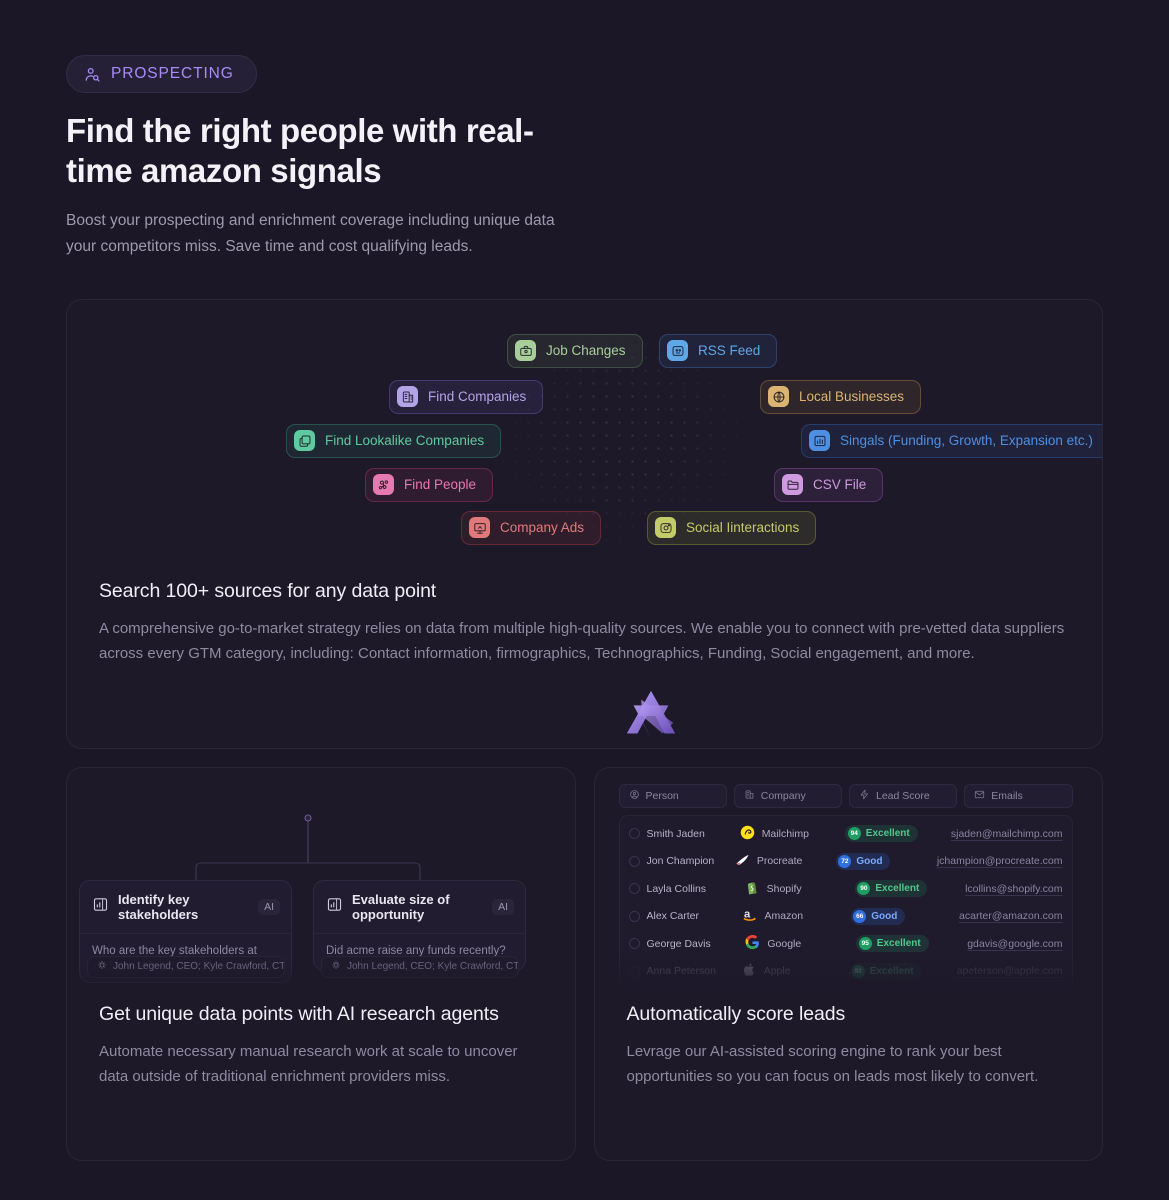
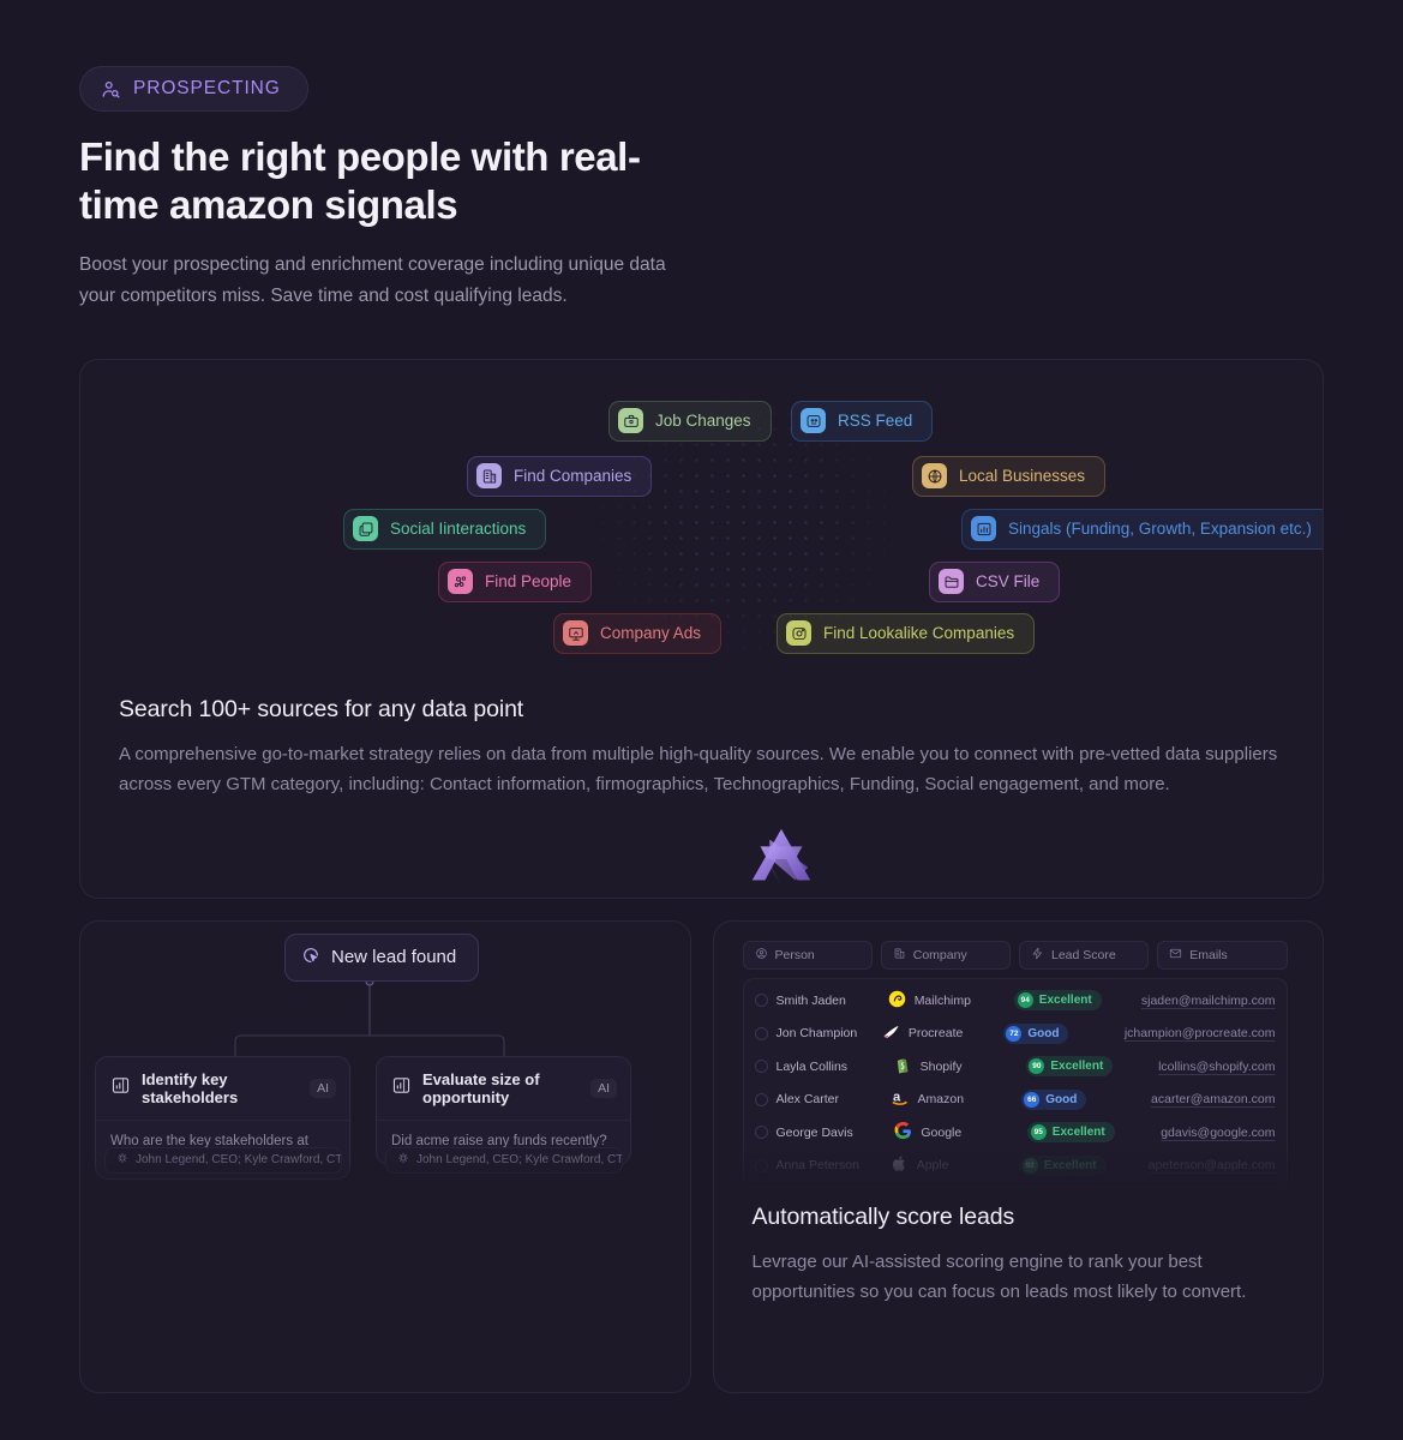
  PROSPECTING
  Find the right people with real-time amazon signals
  Boost your prospecting and enrichment coverage including unique data your competitors miss. Save time and cost qualifying leads.
  Job Changes
  RSS Feed
  Find Companies
  Local Businesses
- Find Lookalike Companies
+ Social Iinteractions
  Singals (Funding, Growth, Expansion etc.)
  Find People
  CSV File
  Company Ads
- Social Iinteractions
+ Find Lookalike Companies
  Search 100+ sources for any data point
  A comprehensive go-to-market strategy relies on data from multiple high-quality sources. We enable you to connect with pre-vetted data suppliers across every GTM category, including: Contact information, firmographics, Technographics, Funding, Social engagement, and more.
+ New lead found
  Identify key stakeholders
  AI
  Who are the key stakeholders at
  Evaluate size of opportunity
  AI
  Did acme raise any funds recently?
- Get unique data points with AI research agents
- Automate necessary manual research work at scale to uncover data outside of traditional enrichment providers miss.
  Person
  Company
  Lead Score
  Emails
  Smith Jaden
  Mailchimp
  Excellent
  sjaden@mailchimp.com
  Jon Champion
  Procreate
  Good
  jchampion@procreate.com
  Layla Collins
  Shopify
  Excellent
  lcollins@shopify.com
  Alex Carter
  a
  Amazon
  Good
  acarter@amazon.com
  George Davis
  Google
  Excellent
  gdavis@google.com
  Automatically score leads
  Levrage our AI-assisted scoring engine to rank your best opportunities so you can focus on leads most likely to convert.
